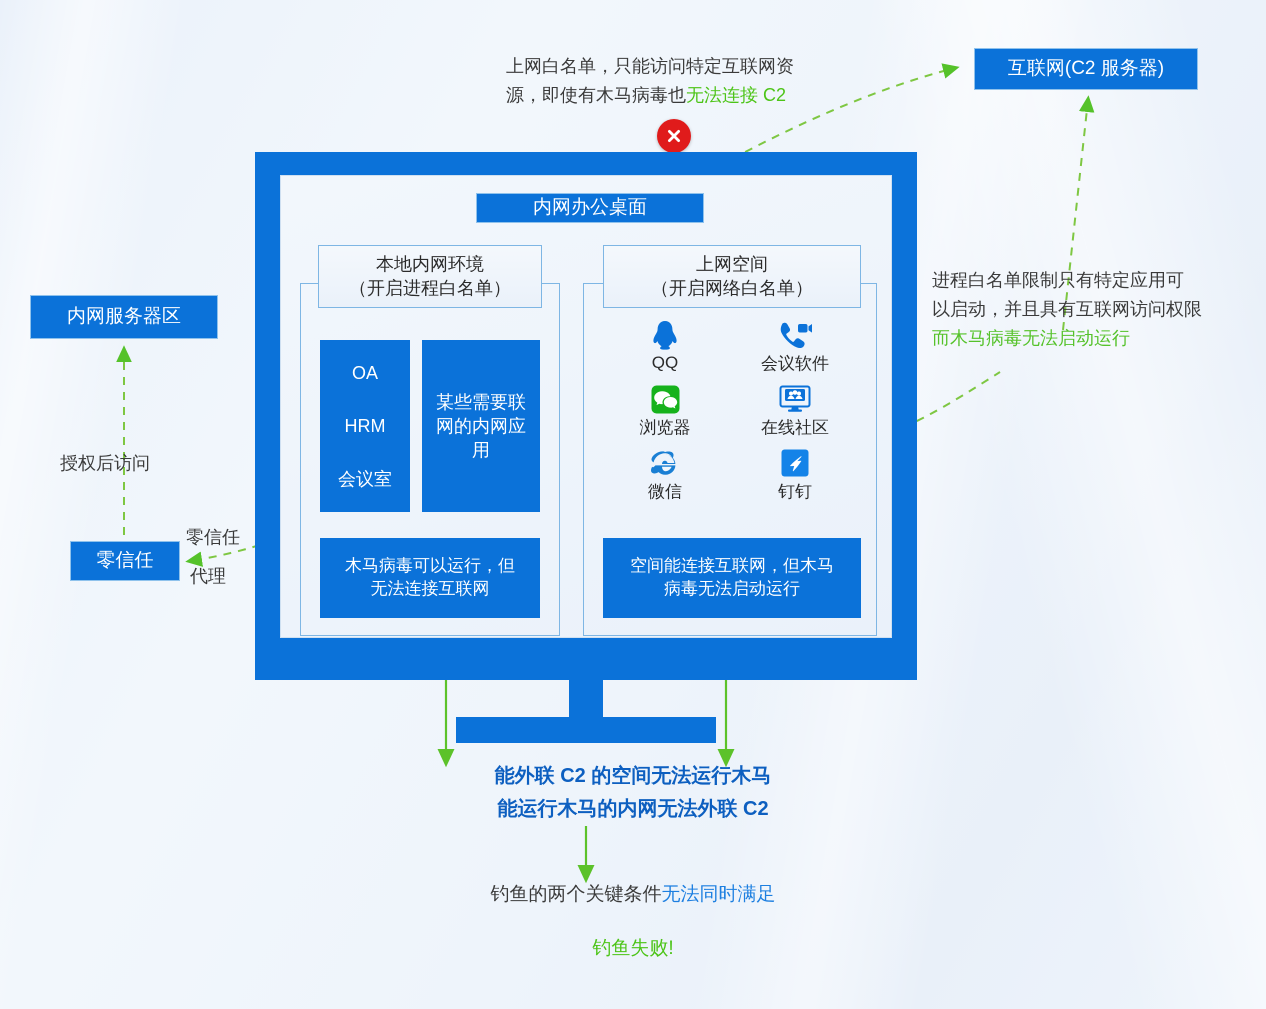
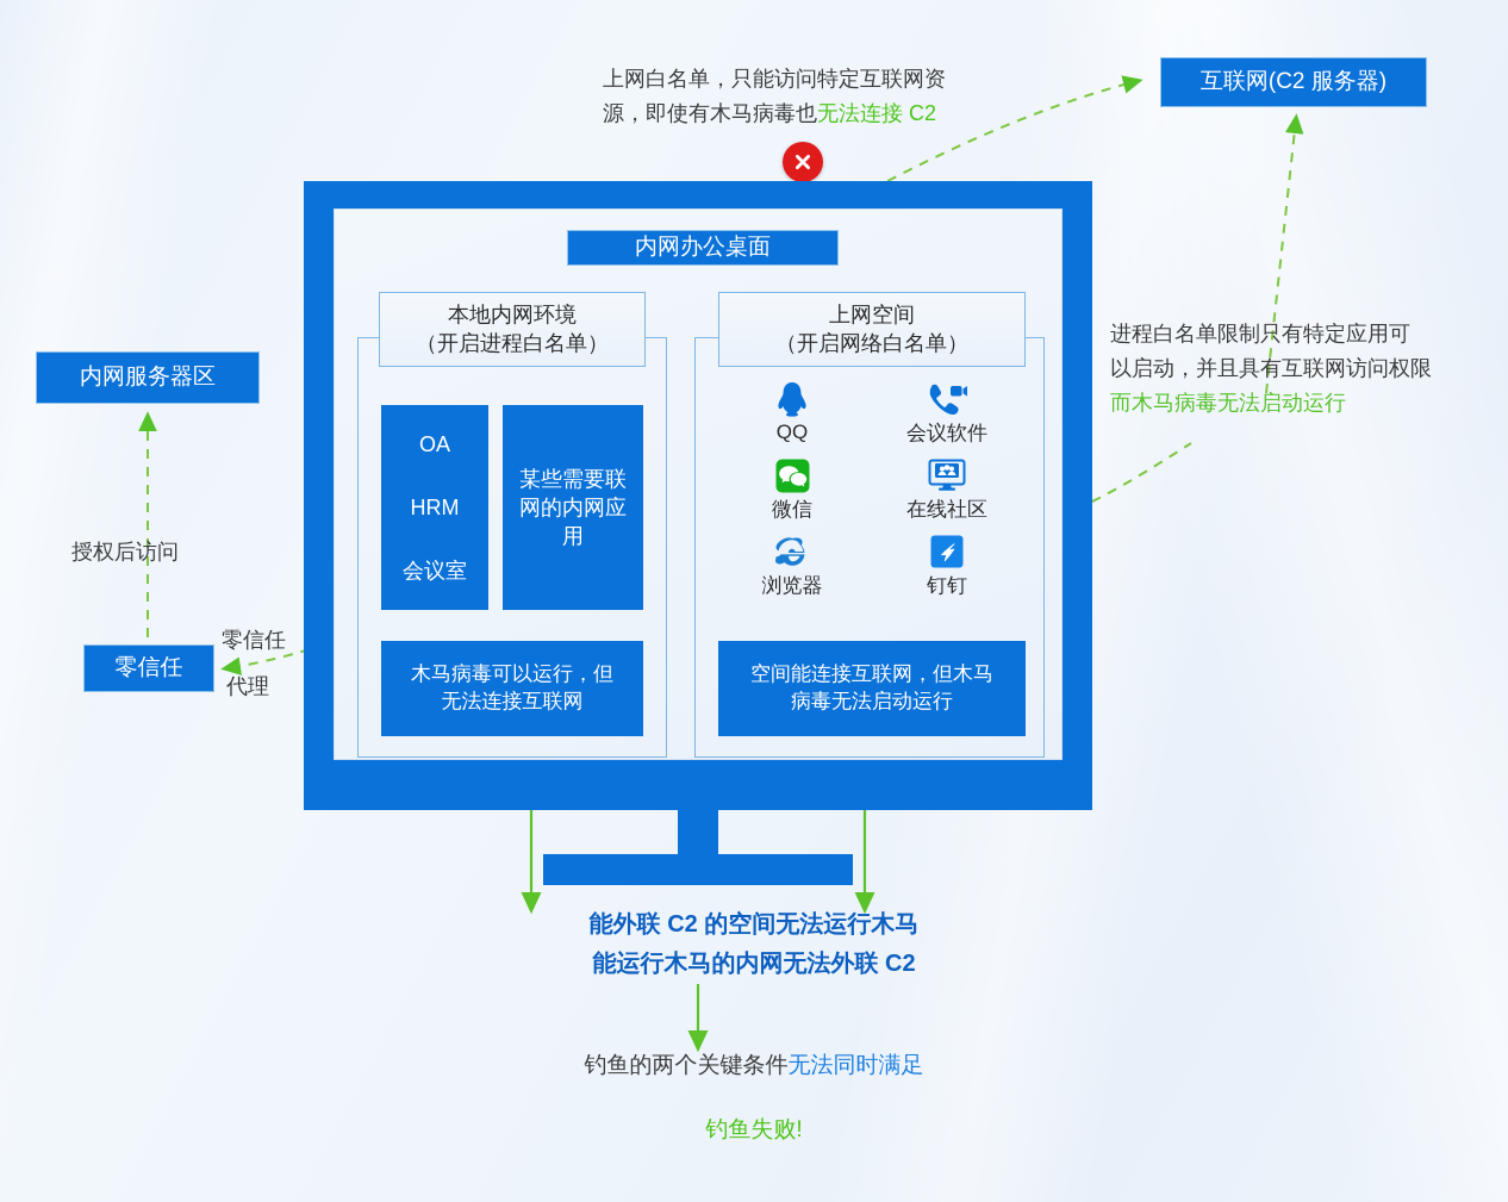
  上网白名单，只能访问特定互联网资
  源，即使有木马病毒也无法连接 C2
  互联网(C2 服务器)
  进程白名单限制只有特定应用可
  以启动，并且具有互联网访问权限
  而木马病毒无法启动运行
  内网服务器区
  授权后访问
  零信任
  零信任
  代理
  内网办公桌面
  本地内网环境
  （开启进程白名单）
  OA
  HRM
  会议室
  某些需要联网的内网应用
  木马病毒可以运行，但
  无法连接互联网
  上网空间
  （开启网络白名单）
  QQ
  会议软件
- 浏览器
+ 微信
  在线社区
- 微信
+ 浏览器
  钉钉
  空间能连接互联网，但木马
  病毒无法启动运行
  能外联 C2 的空间无法运行木马
  能运行木马的内网无法外联 C2
  钓鱼的两个关键条件无法同时满足
  钓鱼失败!
